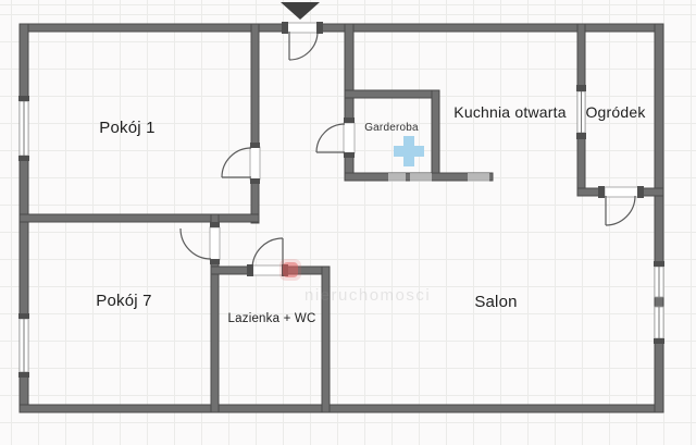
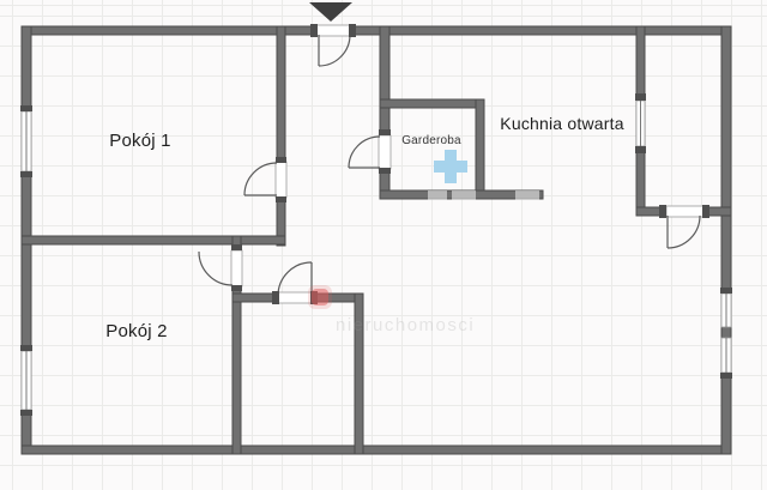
  Pokój 1
- Pokój 7
+ Pokój 2
  Garderoba
  Kuchnia otwarta
- Ogródek
- Lazienka + WC
- Salon
  nieruchomosci
